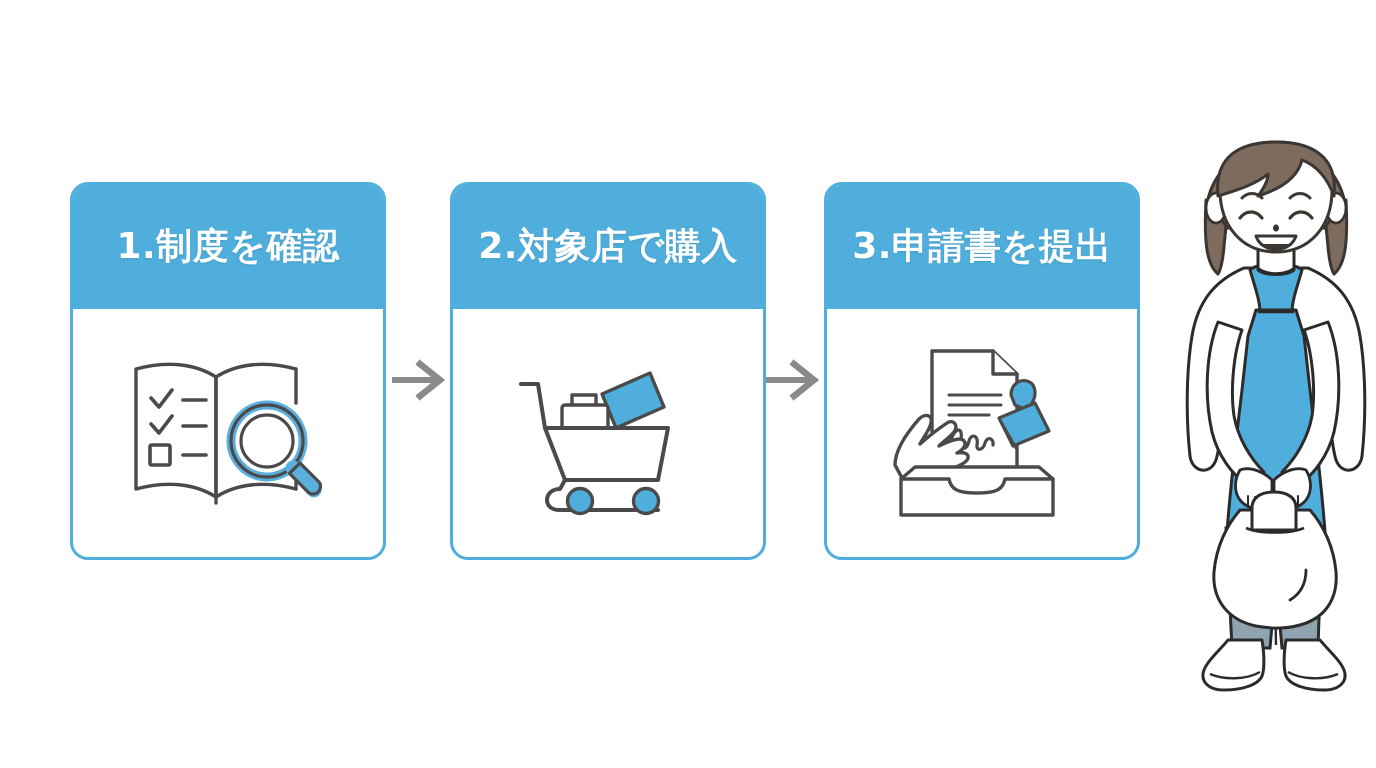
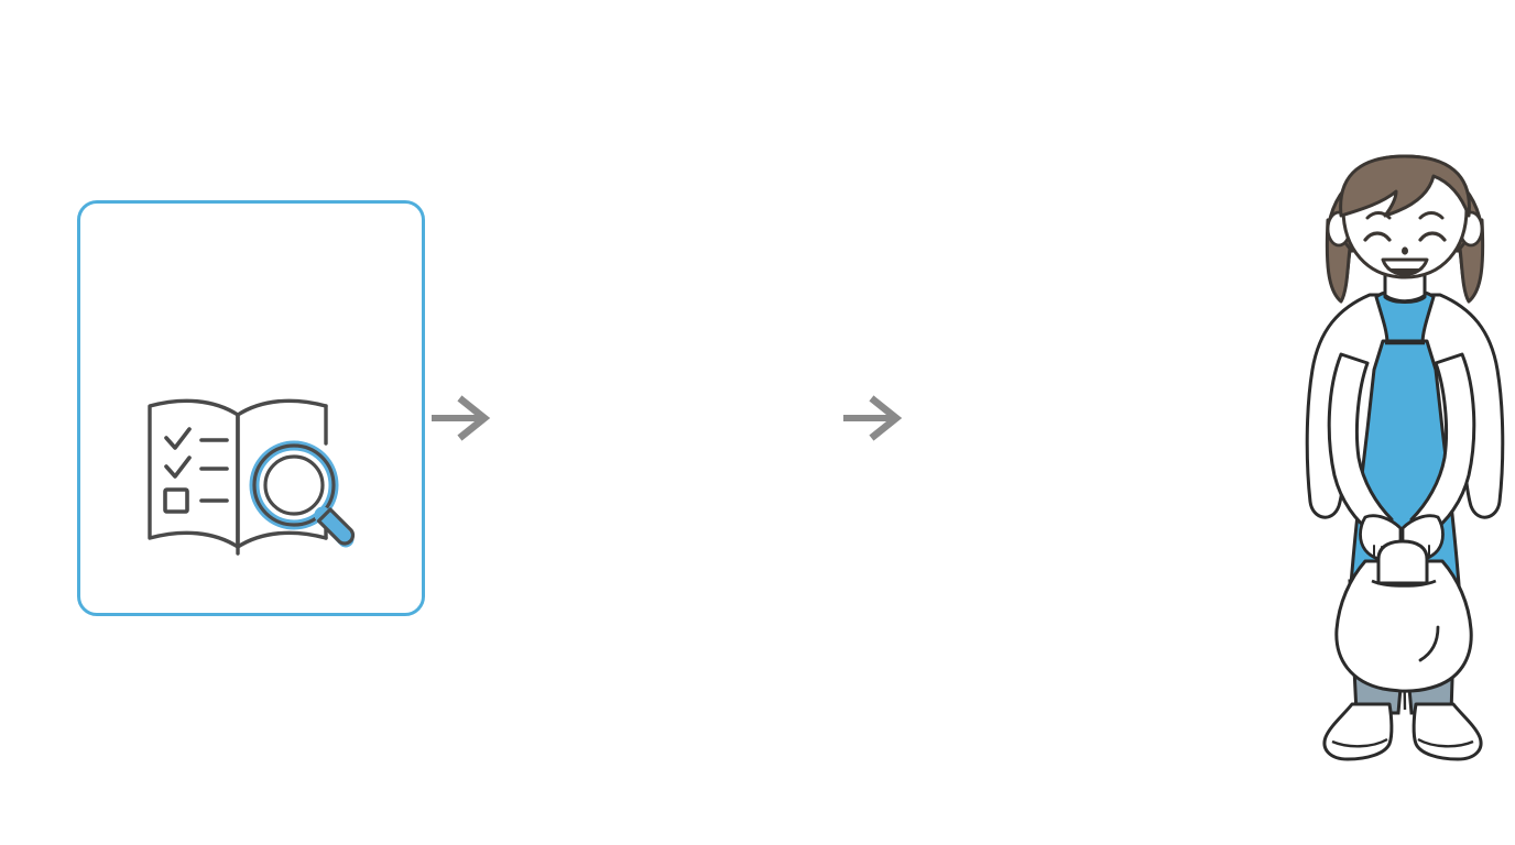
- 1.制度を確認
- 2.対象店で購入
- 3.申請書を提出
